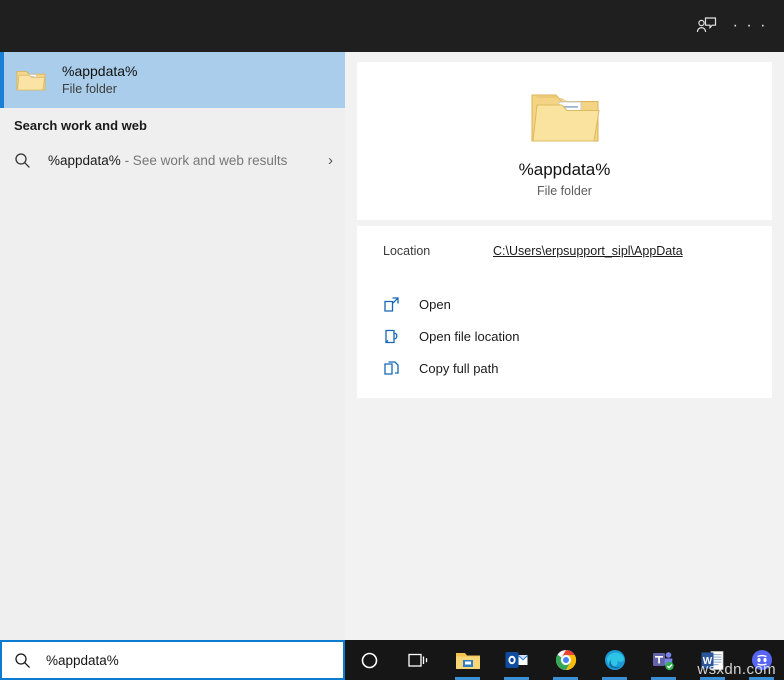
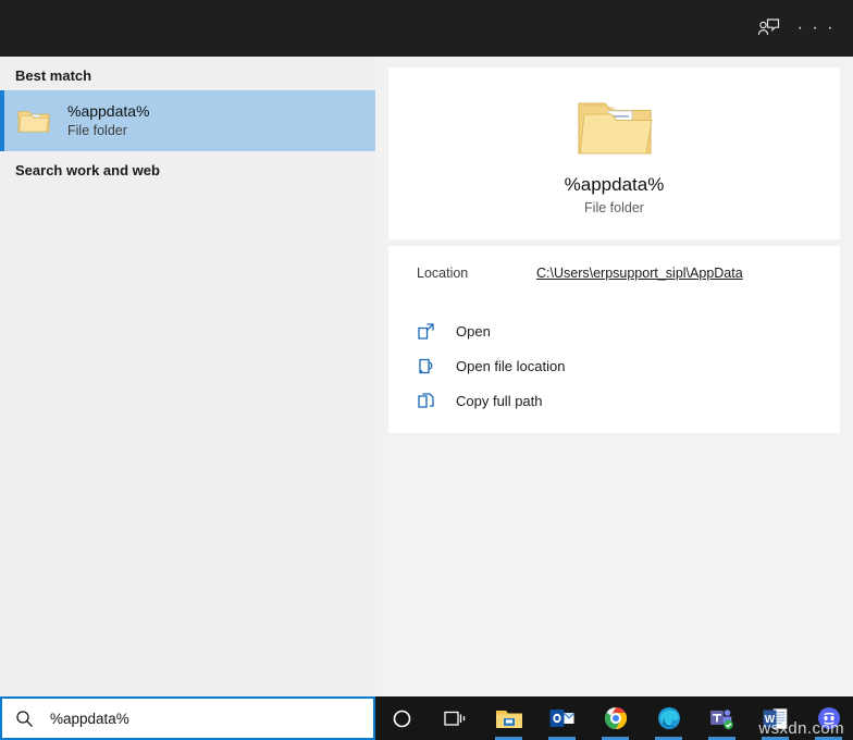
  · · ·
+ Best match
  %appdata%
  File folder
  Search work and web
- %appdata% - See work and web results
- ›
  %appdata%
  File folder
  Location
  C:\Users\erpsupport_sipl\AppData
  Open
  Open file location
  Copy full path
  %appdata%
  W
  wsxdn.com
